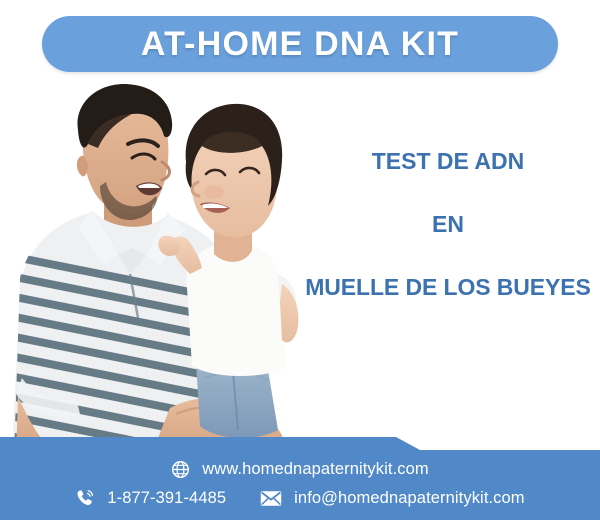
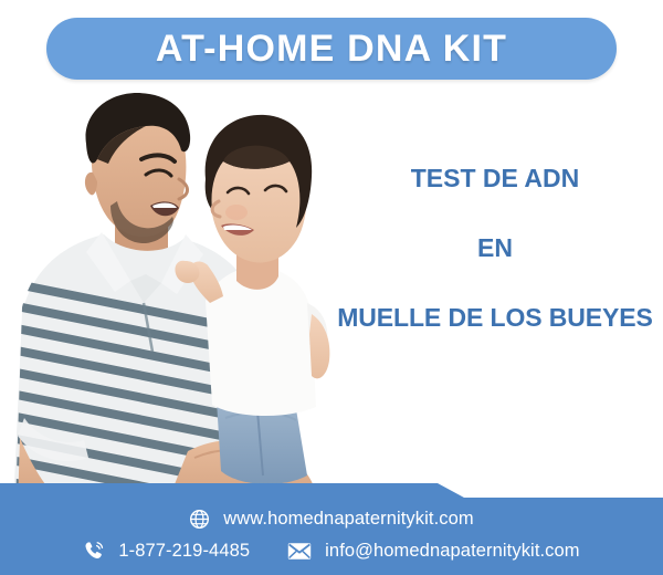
  AT-HOME DNA KIT
  TEST DE ADN
  EN
  MUELLE DE LOS BUEYES
  www.homednapaternitykit.com
- 1-877-391-4485
+ 1-877-219-4485
  info@homednapaternitykit.com
